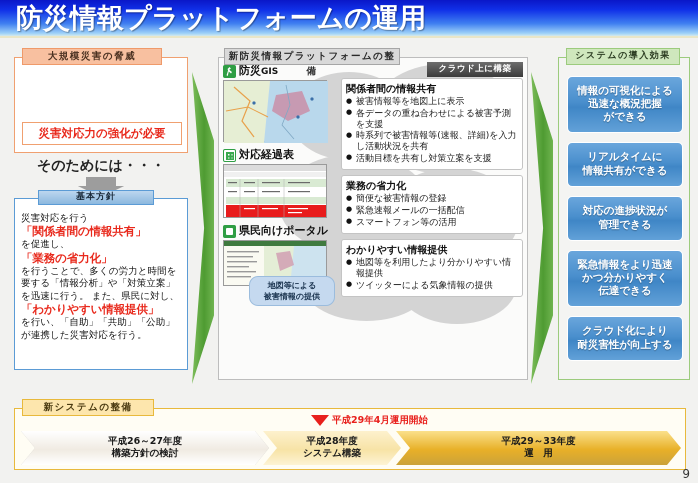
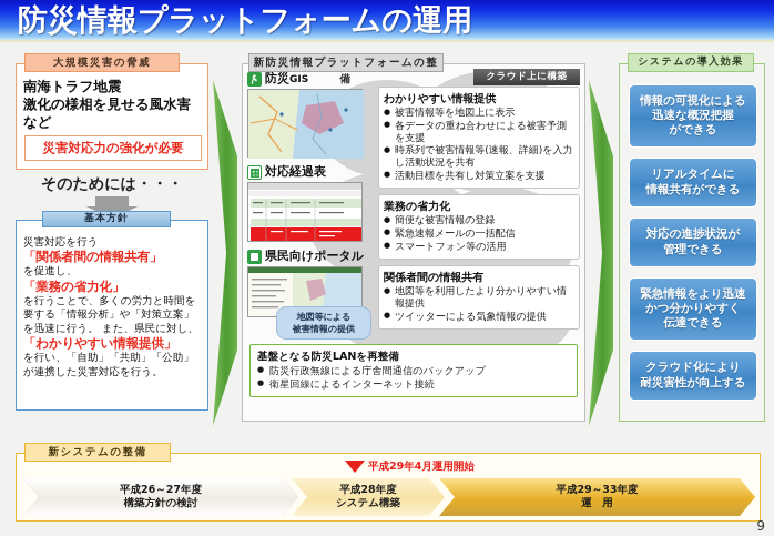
  防災情報プラットフォームの運用
  大規模災害の脅威
+ 南海トラフ地震
+ 激化の様相を見せる風水害
+ など
  災害対応力の強化が必要
  そのためには・・・
  基本方針
  災害対応を行う
  「関係者間の情報共有」
  を促進し、
  「業務の省力化」
  を行うことで、多くの労力と時間を要する「情報分析」や「対策立案」を迅速に行う。 また、県民に対し、
  「わかりやすい情報提供」
  を行い、「自助」「共助」「公助」が連携した災害対応を行う。
  新防災情報プラットフォームの整備
  クラウド上に構築
  防災GIS
  対応経過表
  県民向けポータル
  地図等による
  被害情報の提供
- 関係者間の情報共有
+ わかりやすい情報提供
  被害情報等を地図上に表示
  各データの重ね合わせによる被害予測を支援
  時系列で被害情報等(速報、詳細)を入力し活動状況を共有
  活動目標を共有し対策立案を支援
  業務の省力化
  簡便な被害情報の登録
  緊急速報メールの一括配信
  スマートフォン等の活用
- わかりやすい情報提供
+ 関係者間の情報共有
  地図等を利用したより分かりやすい情報提供
  ツイッターによる気象情報の提供
+ 基盤となる防災LANを再整備
+ 防災行政無線による庁舎間通信のバックアップ
+ 衛星回線によるインターネット接続
  システムの導入効果
  情報の可視化による
  迅速な概況把握
  ができる
  リアルタイムに
  情報共有ができる
  対応の進捗状況が
  管理できる
  緊急情報をより迅速
  かつ分かりやすく
  伝達できる
  クラウド化により
  耐災害性が向上する
  新システムの整備
  平成26～27年度
  構築方針の検討
  平成28年度
  システム構築
  平成29～33年度
  運 用
  平成29年4月運用開始
  9
